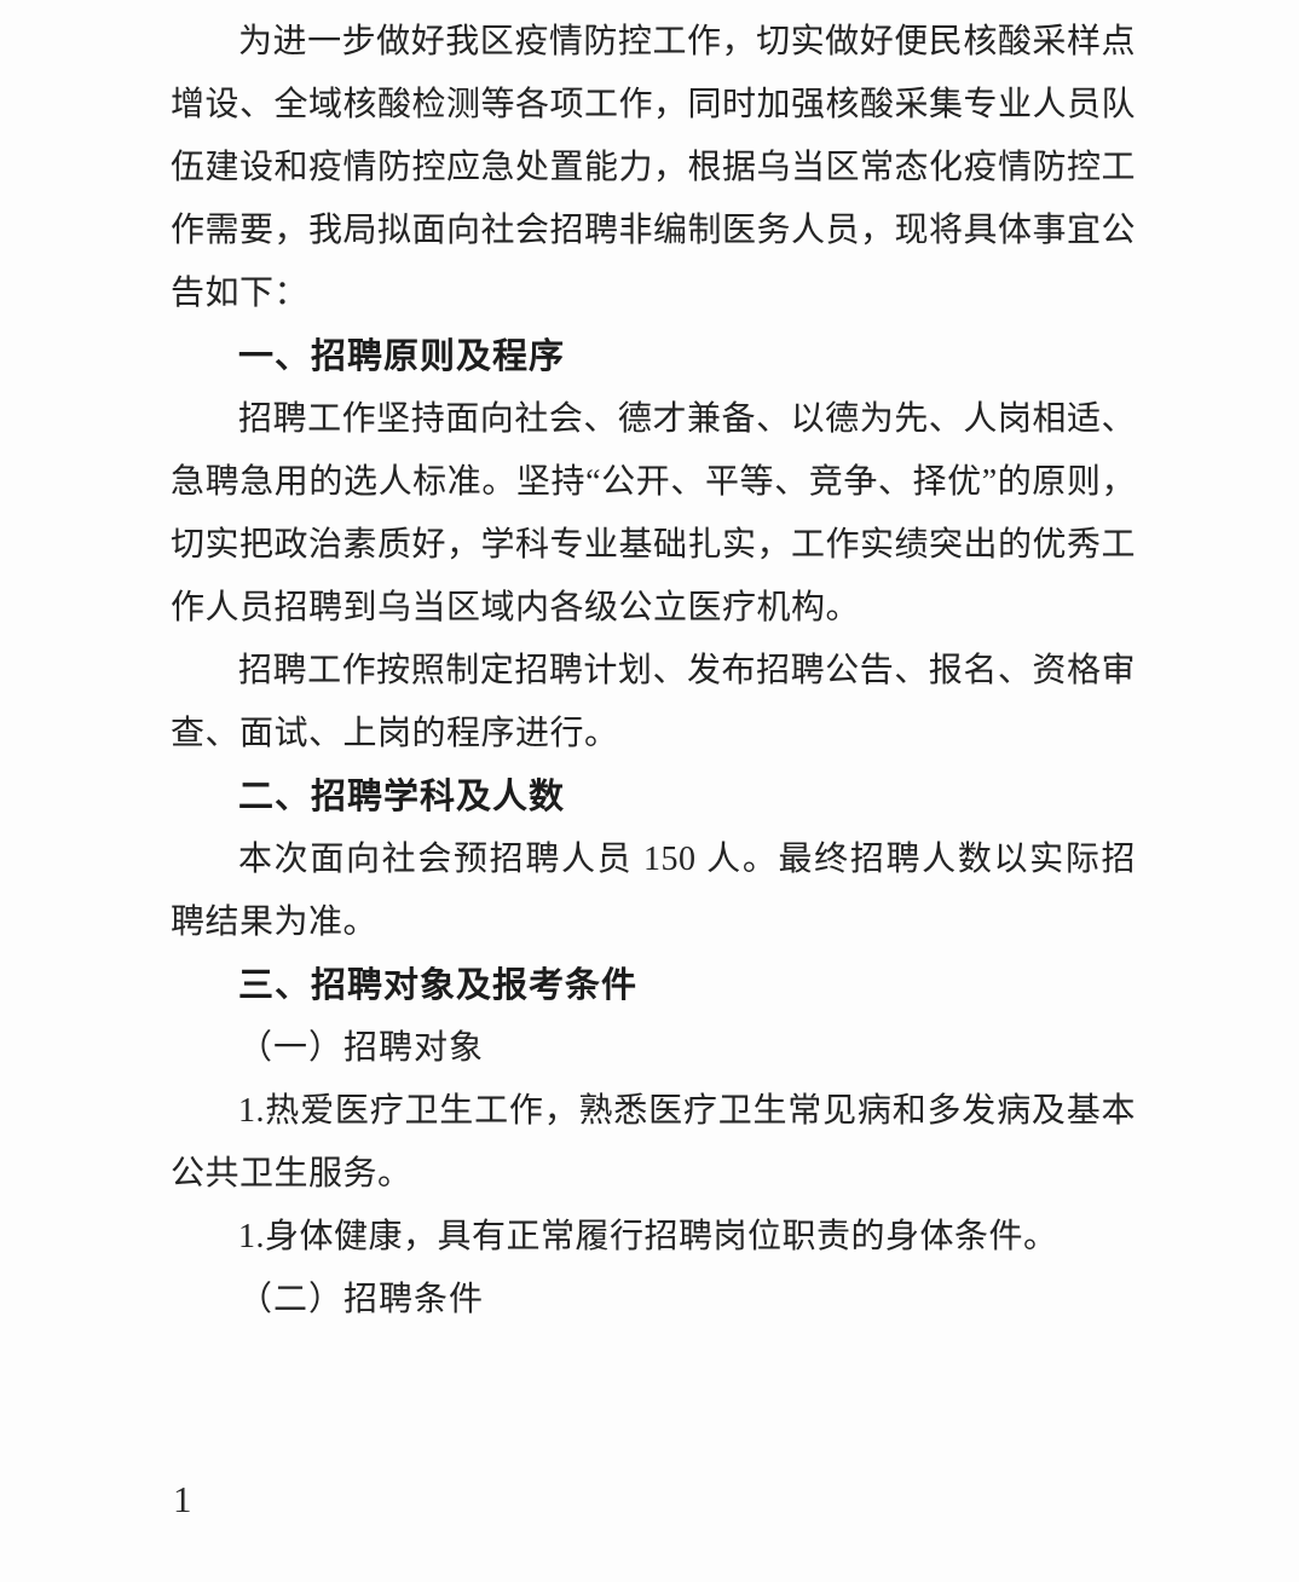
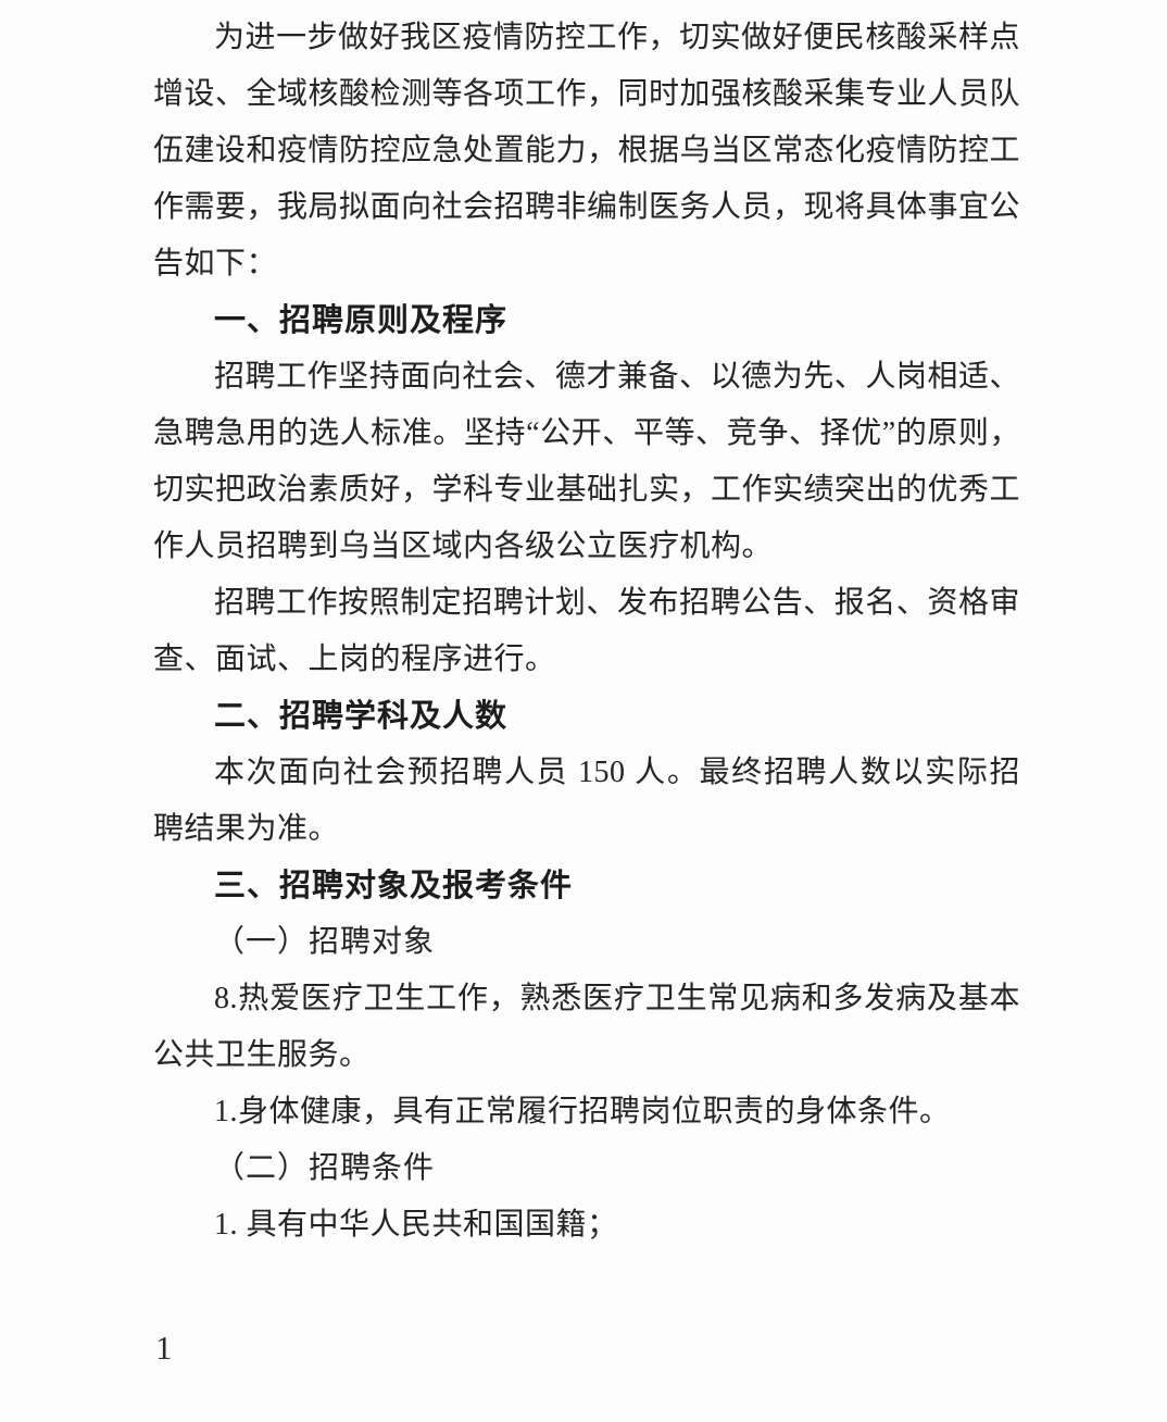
  为进一步做好我区疫情防控工作，切实做好便民核酸采样点增设、全域核酸检测等各项工作，同时加强核酸采集专业人员队伍建设和疫情防控应急处置能力，根据乌当区常态化疫情防控工作需要，我局拟面向社会招聘非编制医务人员，现将具体事宜公告如下：
  一、招聘原则及程序
  招聘工作坚持面向社会、德才兼备、以德为先、人岗相适、急聘急用的选人标准。坚持“公开、平等、竞争、择优”的原则，切实把政治素质好，学科专业基础扎实，工作实绩突出的优秀工作人员招聘到乌当区域内各级公立医疗机构。
  招聘工作按照制定招聘计划、发布招聘公告、报名、资格审查、面试、上岗的程序进行。
  二、招聘学科及人数
  本次面向社会预招聘人员 150 人。最终招聘人数以实际招聘结果为准。
  三、招聘对象及报考条件
  （一）招聘对象
- 1.热爱医疗卫生工作，熟悉医疗卫生常见病和多发病及基本公共卫生服务。
+ 8.热爱医疗卫生工作，熟悉医疗卫生常见病和多发病及基本公共卫生服务。
  1.身体健康，具有正常履行招聘岗位职责的身体条件。
  （二）招聘条件
+ 1. 具有中华人民共和国国籍；
  1
